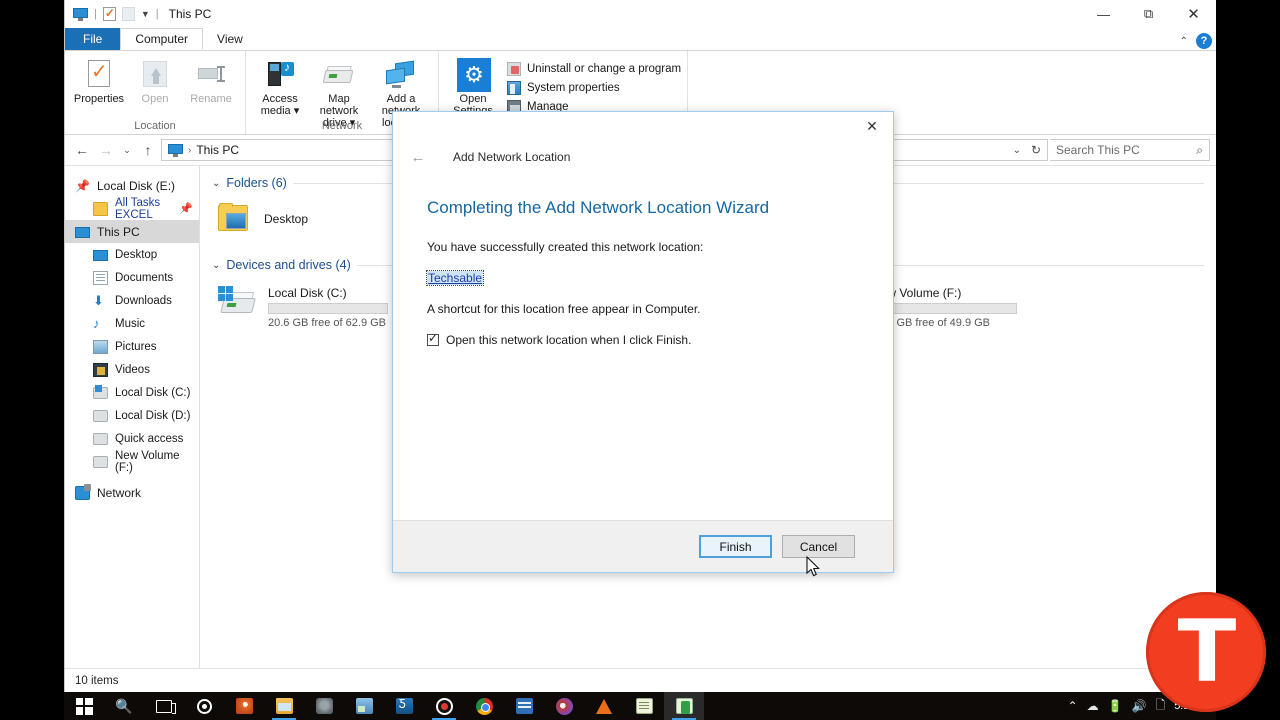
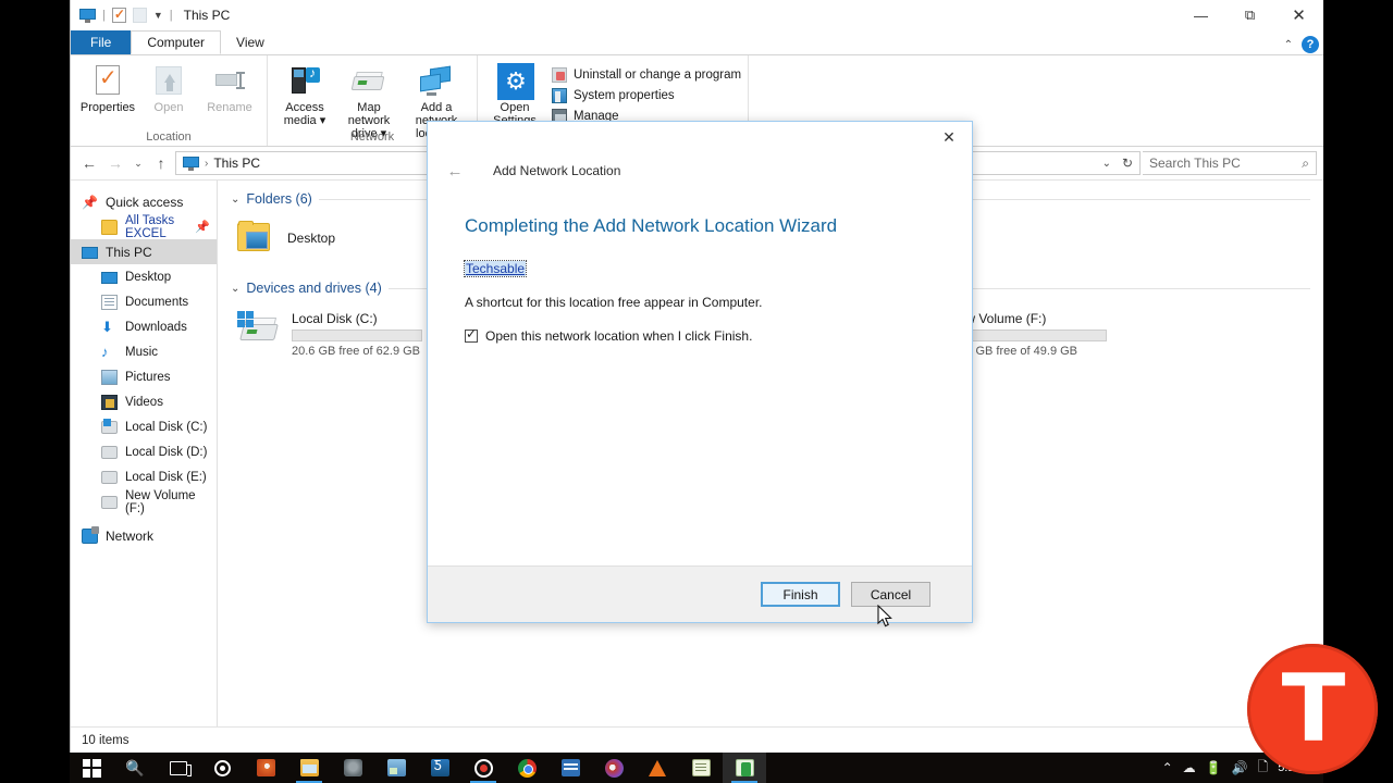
  |
  ▼
  |
  This PC
  —
  ⧉
  ✕
  File
  Computer
  View
  ⌃
  ?
  Properties
  Open
  Rename
  Location
  Access media ▾
  Map network drive ▾
  Network
  ⚙
  Uninstall or change a program
  System properties
  Manage
  ←
  →
  ⌄
  ↑
  ›
  This PC
  ⌄
  ↻
  Search This PC
  ⌕
  📌
- Local Disk (E:)
+ Quick access
  All Tasks EXCEL
  📌
  This PC
  Desktop
  Documents
  ⬇
  Downloads
  ♪
  Music
  Pictures
  Videos
  Local Disk (C:)
  Local Disk (D:)
- Quick access
+ Local Disk (E:)
  New Volume (F:)
  Network
  ⌄
  Folders (6)
  Desktop
  ⌄
  Devices and drives (4)
  Local Disk (C:)
  20.6 GB free of 62.9 GB
  Volume (F:)
  GB free of 49.9 GB
  10 items
  ✕
  ←
  Add Network Location
  Completing the Add Network Location Wizard
- You have successfully created this network location:
  Techsable
  A shortcut for this location free appear in Computer.
  Open this network location when I click Finish.
  Finish
  Cancel
  🔍
  ⌃
  ☁
  🔋
  🔊
  🗋
  T
